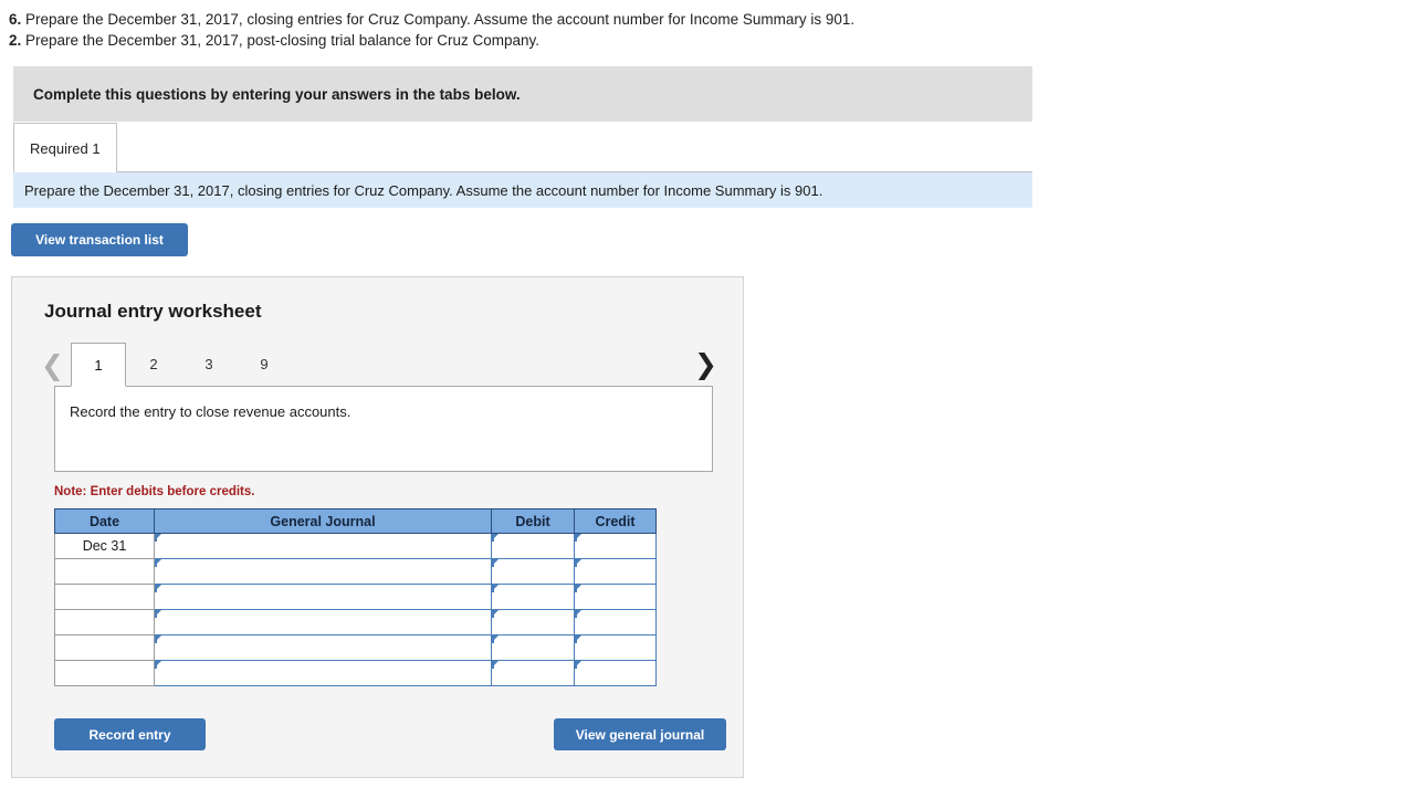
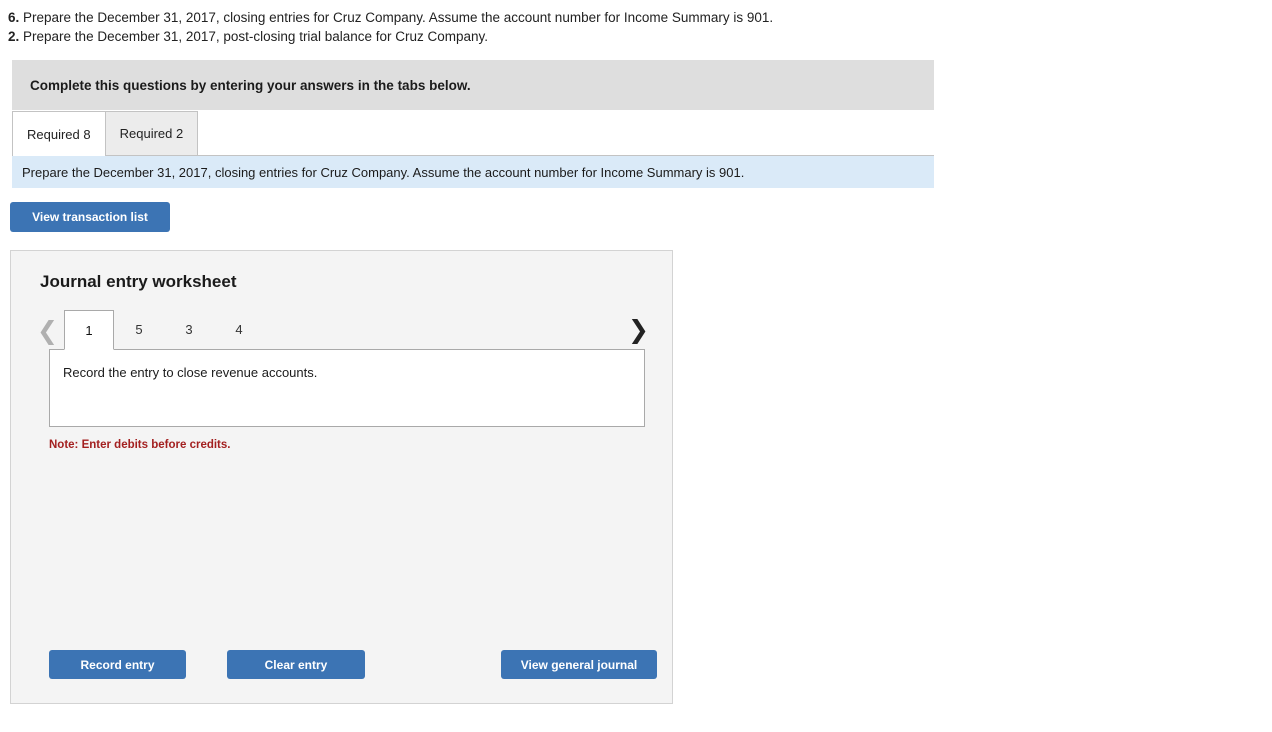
  6. Prepare the December 31, 2017, closing entries for Cruz Company. Assume the account number for Income Summary is 901.
  2. Prepare the December 31, 2017, post-closing trial balance for Cruz Company.
  Complete this questions by entering your answers in the tabs below.
- Required 1
+ Required 8
+ Required 2
  Prepare the December 31, 2017, closing entries for Cruz Company. Assume the account number for Income Summary is 901.
  View transaction list
  Journal entry worksheet
  ❮
  1
- 2
+ 5
  3
- 9
+ 4
  ❯
  Record the entry to close revenue accounts.
  Note: Enter debits before credits.
- Date	General Journal	Debit	Credit
- Dec 31
  Record entry
+ Clear entry
  View general journal
